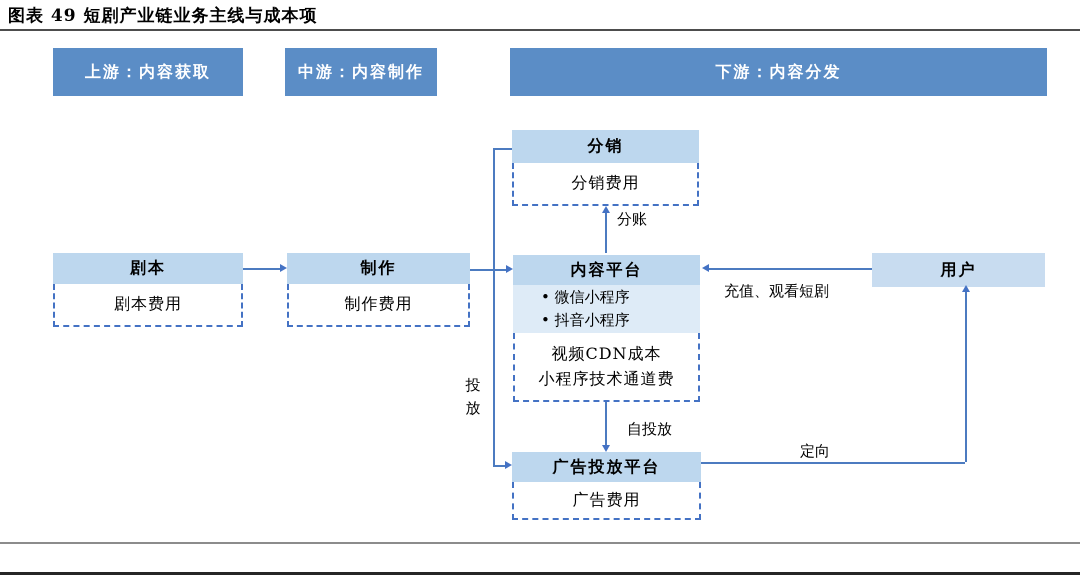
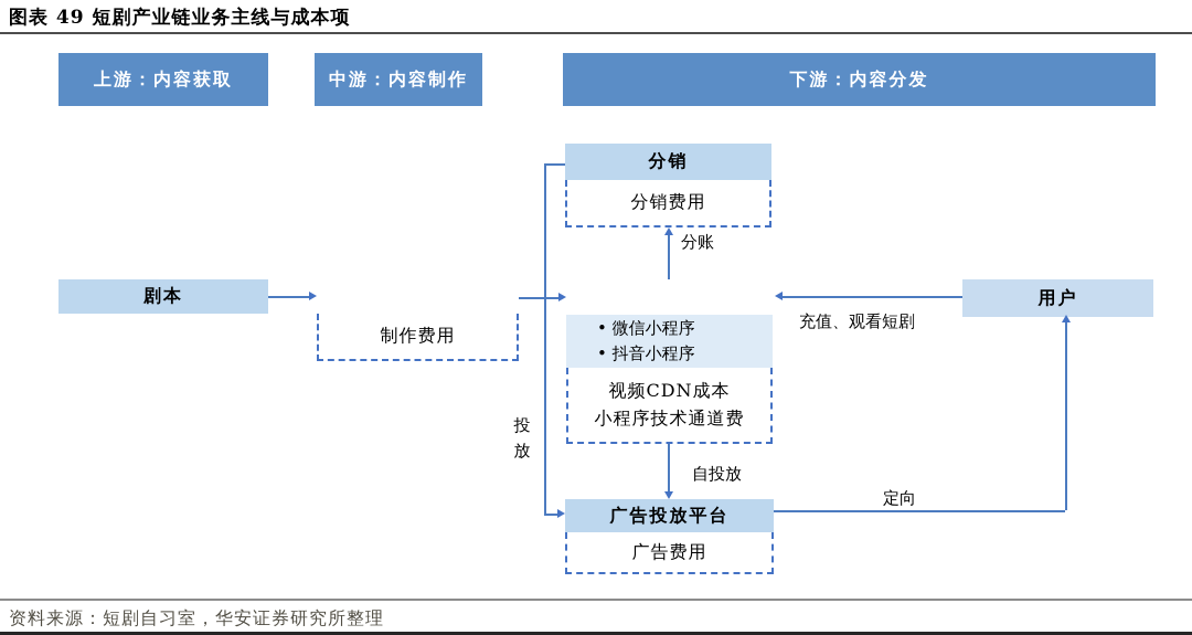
  图表 49 短剧产业链业务主线与成本项
  上游：内容获取
  中游：内容制作
  下游：内容分发
  分销
  分销费用
  剧本
- 剧本费用
- 制作
  制作费用
- 内容平台
  • 微信小程序
  • 抖音小程序
  视频CDN成本
  小程序技术通道费
  用户
  广告投放平台
  广告费用
  分账
  充值、观看短剧
  投放
  自投放
  定向
+ 资料来源：短剧自习室，华安证券研究所整理
